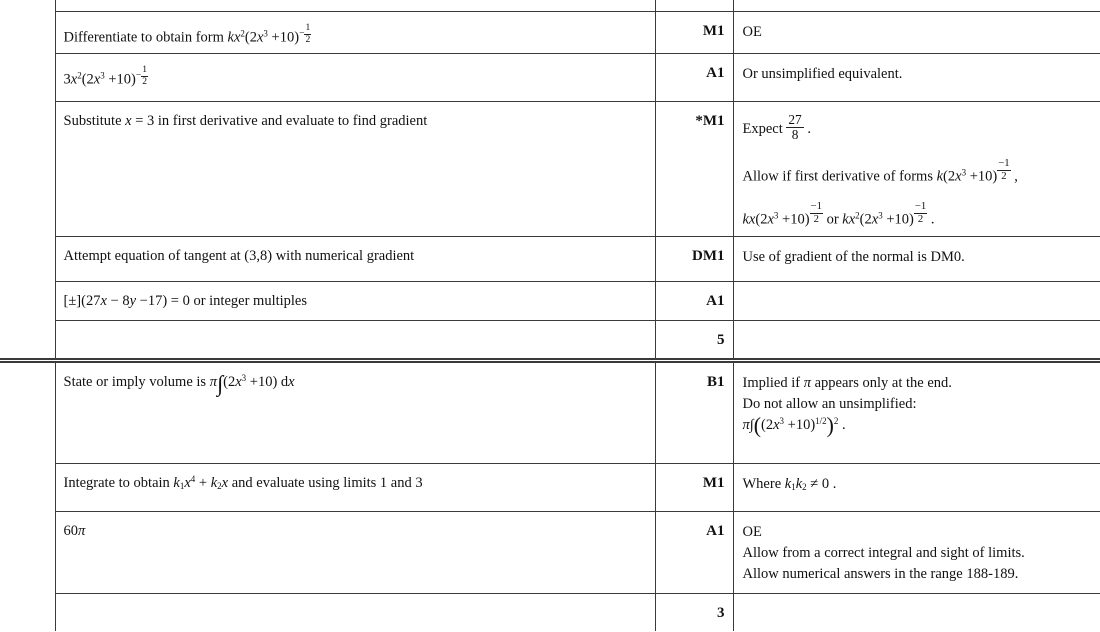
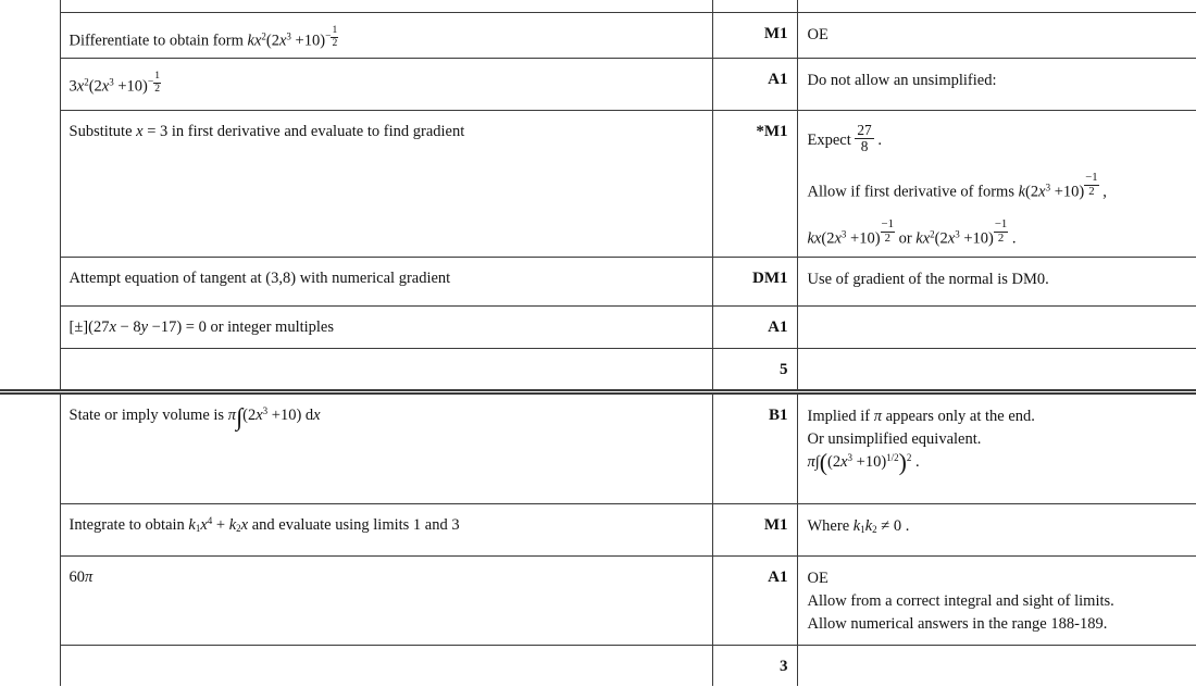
  Differentiate to obtain form kx2(2x3 +10)−12	M1	OE
- 3x2(2x3 +10)−12	A1	Or unsimplified equivalent.
+ 3x2(2x3 +10)−12	A1	Do not allow an unsimplified:
  Substitute x = 3 in first derivative and evaluate to find gradient	*M1	Expect 278 .Allow if first derivative of forms k(2x3 +10)−12 ,kx(2x3 +10)−12 or kx2(2x3 +10)−12 .
  Attempt equation of tangent at (3,8) with numerical gradient	DM1	Use of gradient of the normal is DM0.
  [±](27x − 8y −17) = 0 or integer multiples	A1
  	5
- 	State or imply volume is π∫(2x3 +10) dx	B1	Implied if π appears only at the end.Do not allow an unsimplified:π∫((2x3 +10)1/2)2 .
+ 	State or imply volume is π∫(2x3 +10) dx	B1	Implied if π appears only at the end.Or unsimplified equivalent.π∫((2x3 +10)1/2)2 .
  Integrate to obtain k1x4 + k2x and evaluate using limits 1 and 3	M1	Where k1k2 ≠ 0 .
  60π	A1	OEAllow from a correct integral and sight of limits.Allow numerical answers in the range 188-189.
  	3
